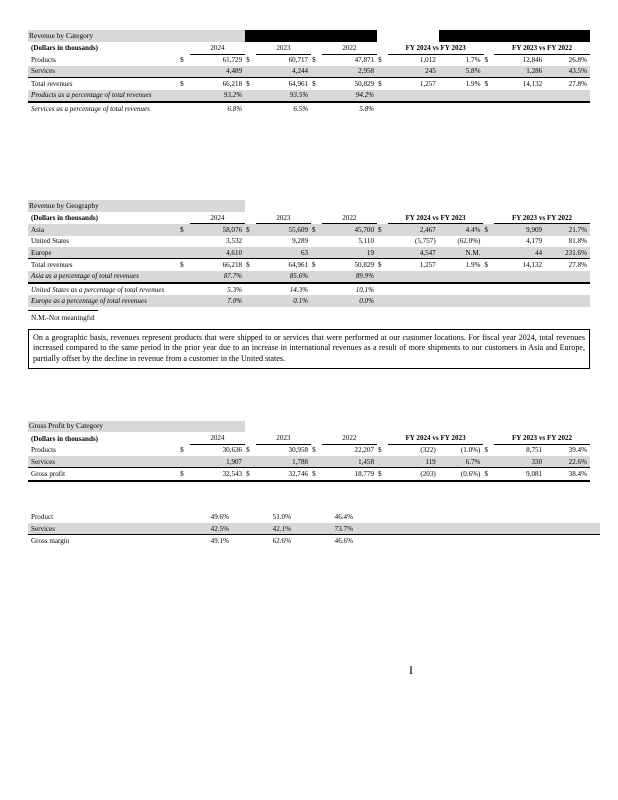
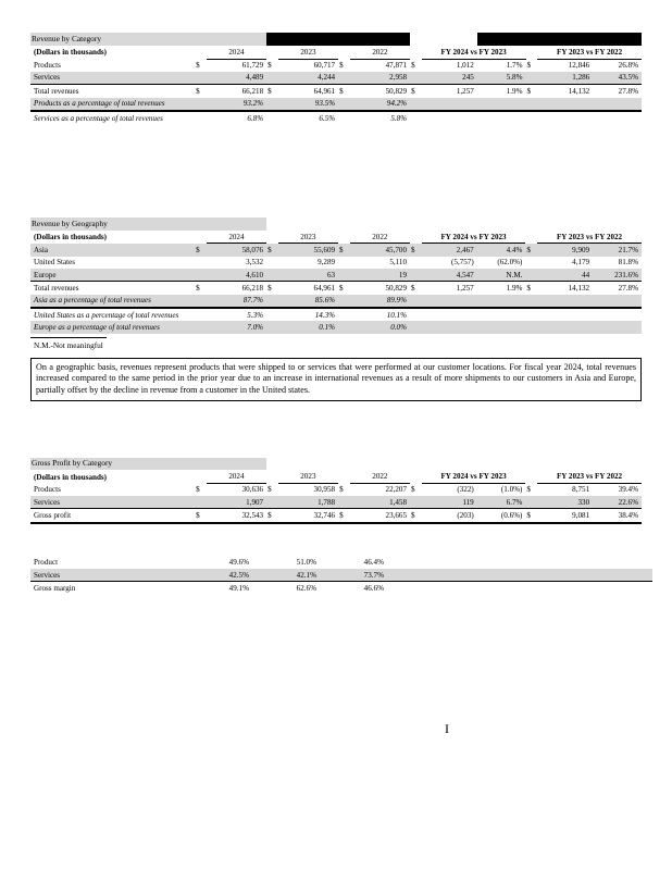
  Revenue by Category
  (Dollars in thousands)		2024		2023		2022		FY 2024 vs FY 2023		FY 2023 vs FY 2022
  Services		4,489		4,244		2,958		245	5.8%		1,286	43.5%
  Total revenues	$	66,218	$	64,961	$	50,829	$	1,257	1.9%	$	14,132	27.8%
  Products as a percentage of total revenues		93.2%		93.5%		94.2%
  Services as a percentage of total revenues		6.8%		6.5%		5.8%
  Revenue by Geography
  (Dollars in thousands)		2024		2023		2022		FY 2024 vs FY 2023		FY 2023 vs FY 2022
  Asia	$	58,076	$	55,609	$	45,700	$	2,467	4.4%	$	9,909	21.7%
  United States		3,532		9,289		5,110		(5,757)	(62.0%)		4,179	81.8%
  Europe		4,610		63		19		4,547	N.M.		44	231.6%
  Total revenues	$	66,218	$	64,961	$	50,829	$	1,257	1.9%	$	14,132	27.8%
  Asia as a percentage of total revenues		87.7%		85.6%		89.9%
  United States as a percentage of total revenues		5.3%		14.3%		10.1%
  Europe as a percentage of total revenues		7.0%		0.1%		0.0%
  N.M.-Not meaningful
  On a geographic basis, revenues represent products that were shipped to or services that were performed at our customer locations. For fiscal year 2024, total revenues increased compared to the same period in the prior year due to an increase in international revenues as a result of more shipments to our customers in Asia and Europe, partially offset by the decline in revenue from a customer in the United states.
  Gross Profit by Category
  (Dollars in thousands)		2024		2023		2022		FY 2024 vs FY 2023		FY 2023 vs FY 2022
  Products	$	30,636	$	30,958	$	22,207	$	(322)	(1.0%)	$	8,751	39.4%
  Services		1,907		1,788		1,458		119	6.7%		330	22.6%
- Gross profit	$	32,543	$	32,746	$	18,779	$	(203)	(0.6%)	$	9,081	38.4%
+ Gross profit	$	32,543	$	32,746	$	23,665	$	(203)	(0.6%)	$	9,081	38.4%
  Product		49.6%		51.0%		46.4%
  Services		42.5%		42.1%		73.7%
  Gross margin		49.1%		62.6%		46.6%
  I
